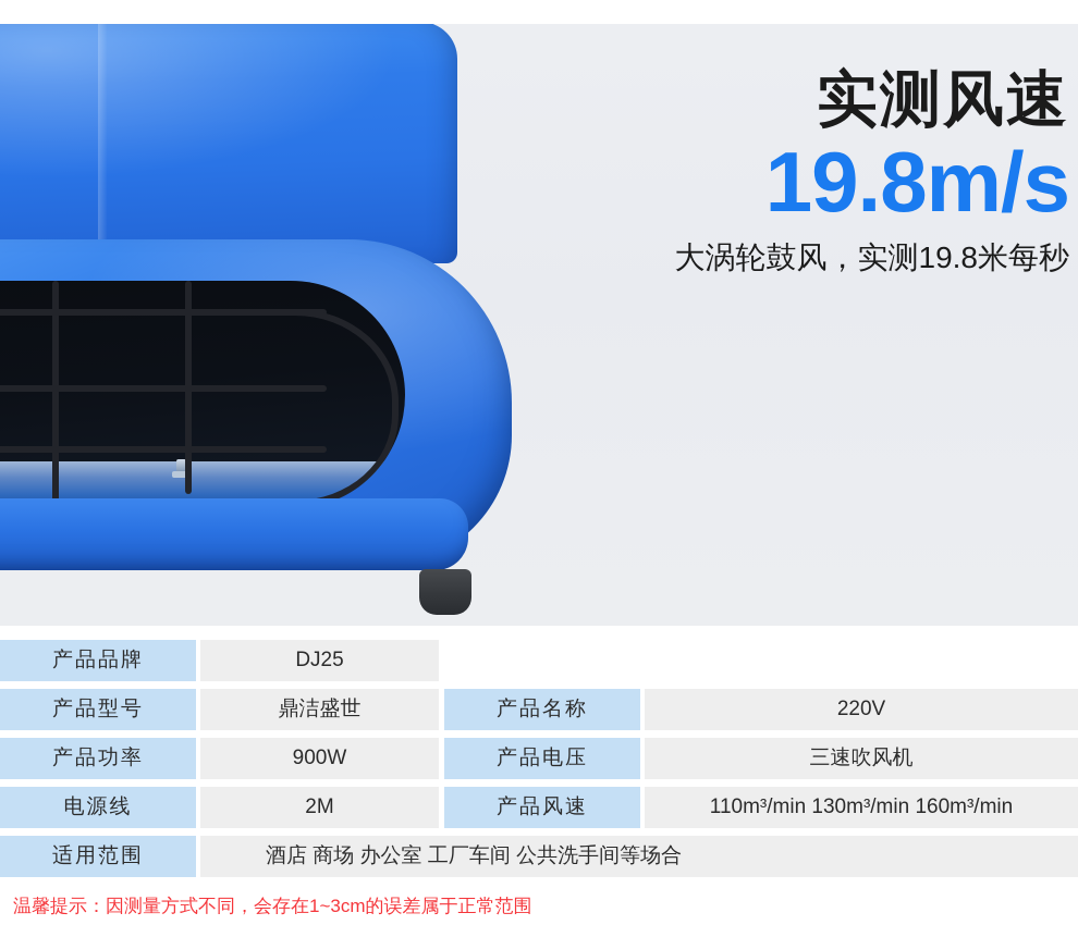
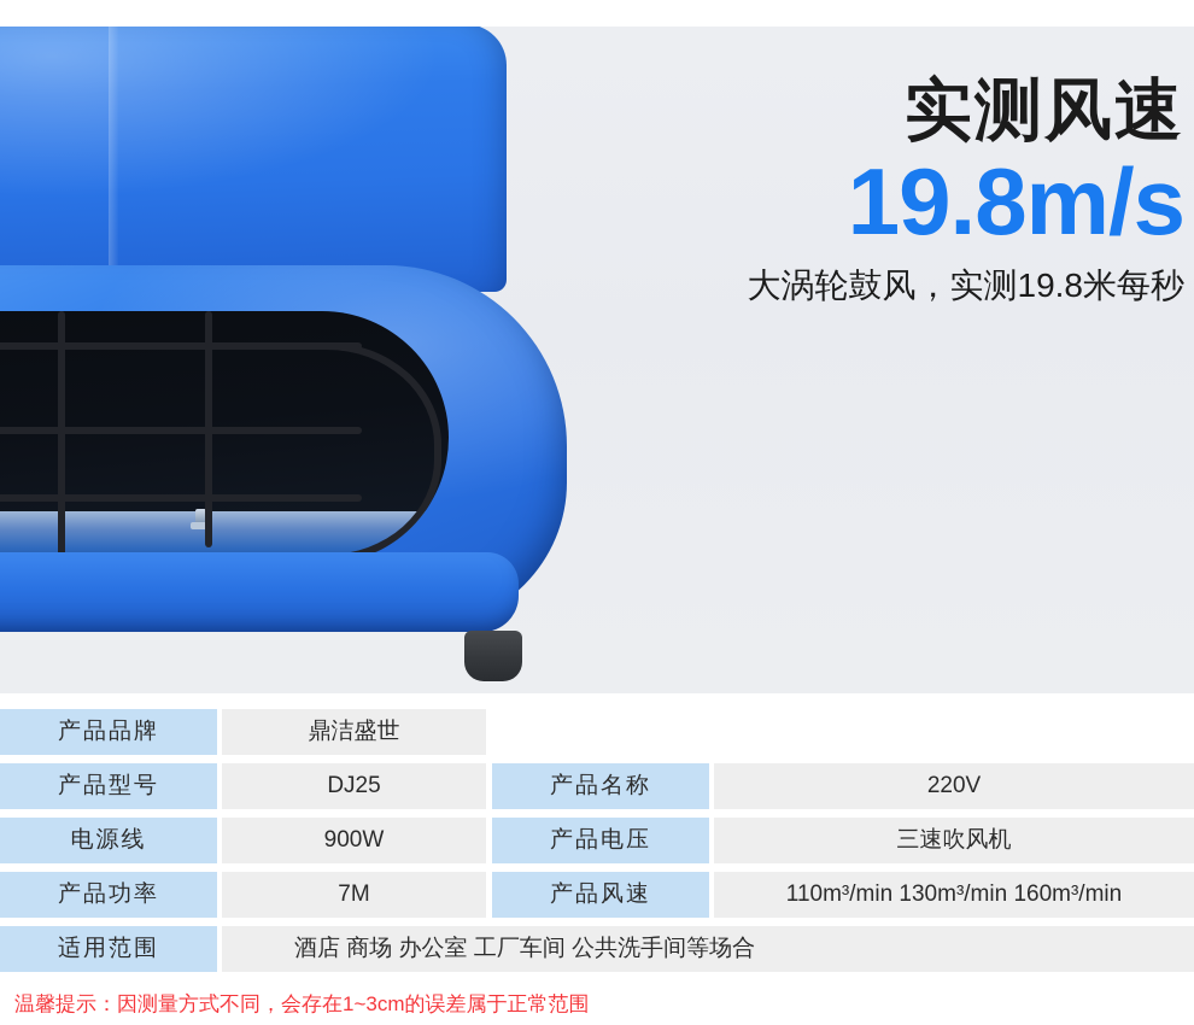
  实测风速
  19.8m/s
  大涡轮鼓风，实测19.8米每秒
  产品品牌
- DJ25
+ 鼎洁盛世
  产品型号
- 鼎洁盛世
+ DJ25
  产品名称
  220V
- 产品功率
+ 电源线
  900W
  产品电压
  三速吹风机
- 电源线
+ 产品功率
- 2M
+ 7M
  产品风速
  110m³/min 130m³/min 160m³/min
  适用范围
  酒店 商场 办公室 工厂车间 公共洗手间等场合
  温馨提示：因测量方式不同，会存在1~3cm的误差属于正常范围
